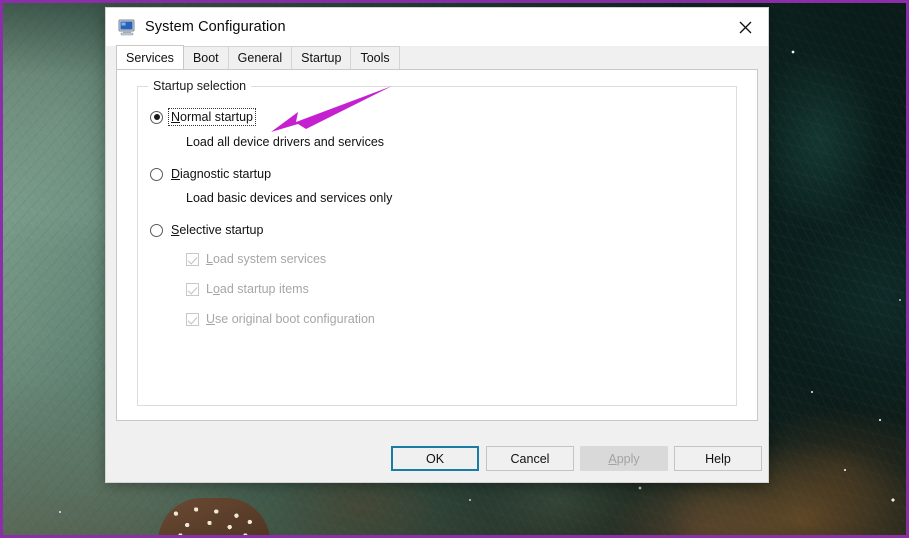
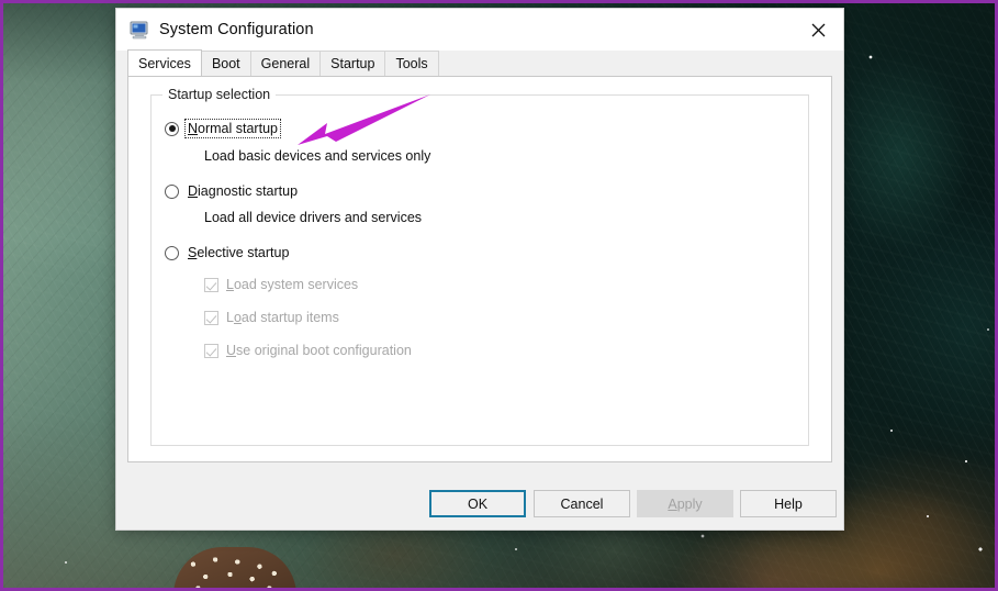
  System Configuration
  Services
  Boot
  General
  Startup
  Tools
  Startup selection
  Normal startup
- Load all device drivers and services
+ Load basic devices and services only
  Diagnostic startup
- Load basic devices and services only
+ Load all device drivers and services
  Selective startup
  Load system services
  Load startup items
  Use original boot configuration
  OK
  Cancel
  Apply
  Help
